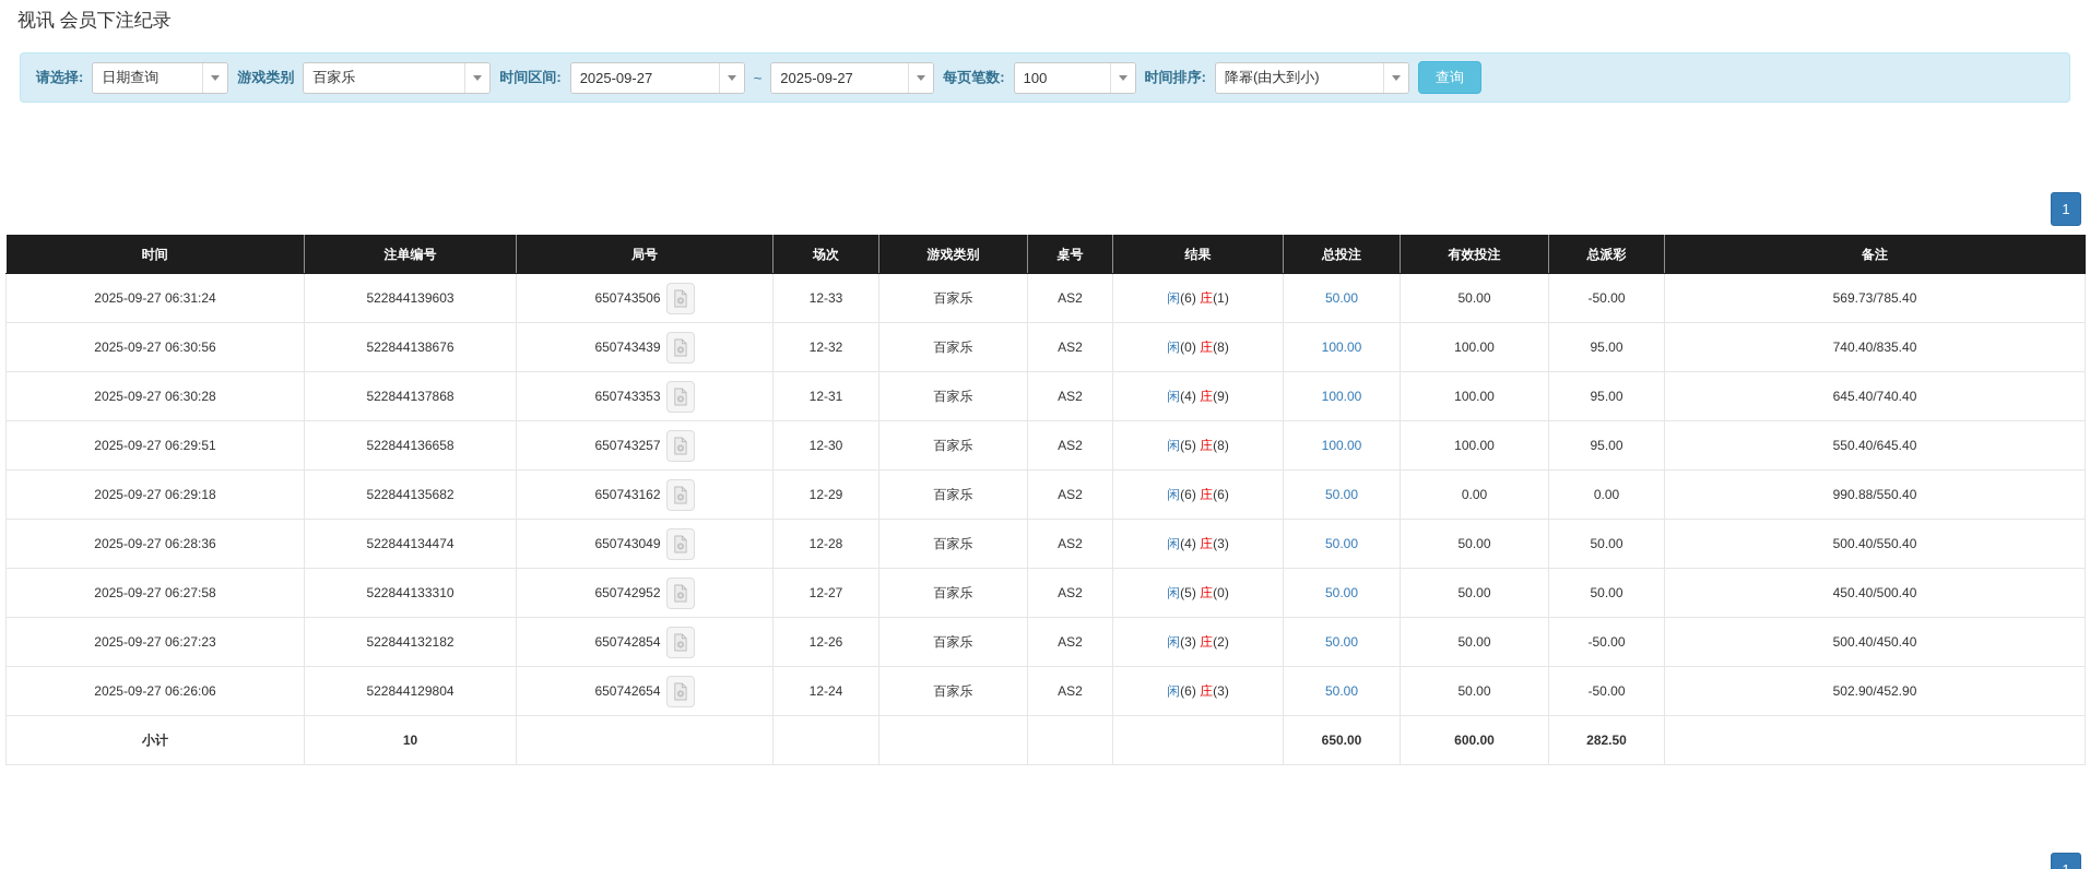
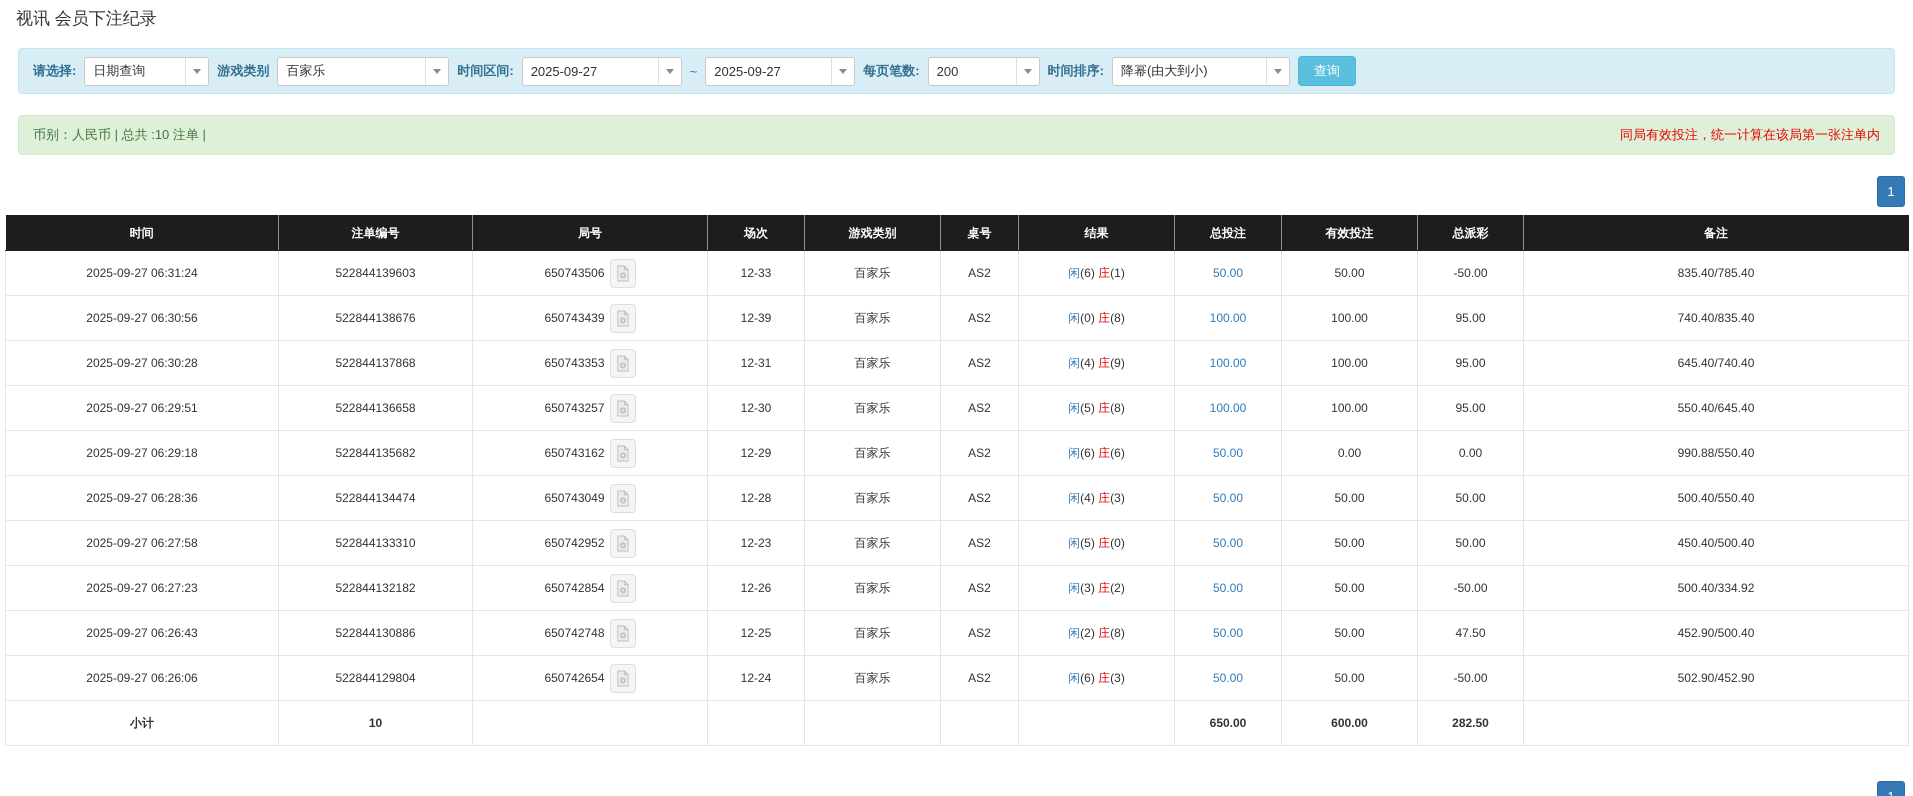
  视讯 会员下注纪录
  请选择:
  日期查询
  游戏类别
  百家乐
  时间区间:
  2025-09-27
  ~
  2025-09-27
  每页笔数:
- 100
+ 200
  时间排序:
  降幂(由大到小)
  查询
+ 币别：人民币 | 总共 :10 注单 |
+ 同局有效投注，统一计算在该局第一张注单内
  1
  时间	注单编号	局号	场次	游戏类别	桌号	结果	总投注	有效投注	总派彩	备注
- 2025-09-27 06:31:24	522844139603	650743506	12-33	百家乐	AS2	闲(6) 庄(1)	50.00	50.00	-50.00	569.73/785.40
+ 2025-09-27 06:31:24	522844139603	650743506	12-33	百家乐	AS2	闲(6) 庄(1)	50.00	50.00	-50.00	835.40/785.40
- 2025-09-27 06:30:56	522844138676	650743439	12-32	百家乐	AS2	闲(0) 庄(8)	100.00	100.00	95.00	740.40/835.40
+ 2025-09-27 06:30:56	522844138676	650743439	12-39	百家乐	AS2	闲(0) 庄(8)	100.00	100.00	95.00	740.40/835.40
  2025-09-27 06:30:28	522844137868	650743353	12-31	百家乐	AS2	闲(4) 庄(9)	100.00	100.00	95.00	645.40/740.40
  2025-09-27 06:29:51	522844136658	650743257	12-30	百家乐	AS2	闲(5) 庄(8)	100.00	100.00	95.00	550.40/645.40
  2025-09-27 06:29:18	522844135682	650743162	12-29	百家乐	AS2	闲(6) 庄(6)	50.00	0.00	0.00	990.88/550.40
  2025-09-27 06:28:36	522844134474	650743049	12-28	百家乐	AS2	闲(4) 庄(3)	50.00	50.00	50.00	500.40/550.40
- 2025-09-27 06:27:58	522844133310	650742952	12-27	百家乐	AS2	闲(5) 庄(0)	50.00	50.00	50.00	450.40/500.40
+ 2025-09-27 06:27:58	522844133310	650742952	12-23	百家乐	AS2	闲(5) 庄(0)	50.00	50.00	50.00	450.40/500.40
- 2025-09-27 06:27:23	522844132182	650742854	12-26	百家乐	AS2	闲(3) 庄(2)	50.00	50.00	-50.00	500.40/450.40
+ 2025-09-27 06:27:23	522844132182	650742854	12-26	百家乐	AS2	闲(3) 庄(2)	50.00	50.00	-50.00	500.40/334.92
+ 2025-09-27 06:26:43	522844130886	650742748	12-25	百家乐	AS2	闲(2) 庄(8)	50.00	50.00	47.50	452.90/500.40
  2025-09-27 06:26:06	522844129804	650742654	12-24	百家乐	AS2	闲(6) 庄(3)	50.00	50.00	-50.00	502.90/452.90
  小计	10						650.00	600.00	282.50
